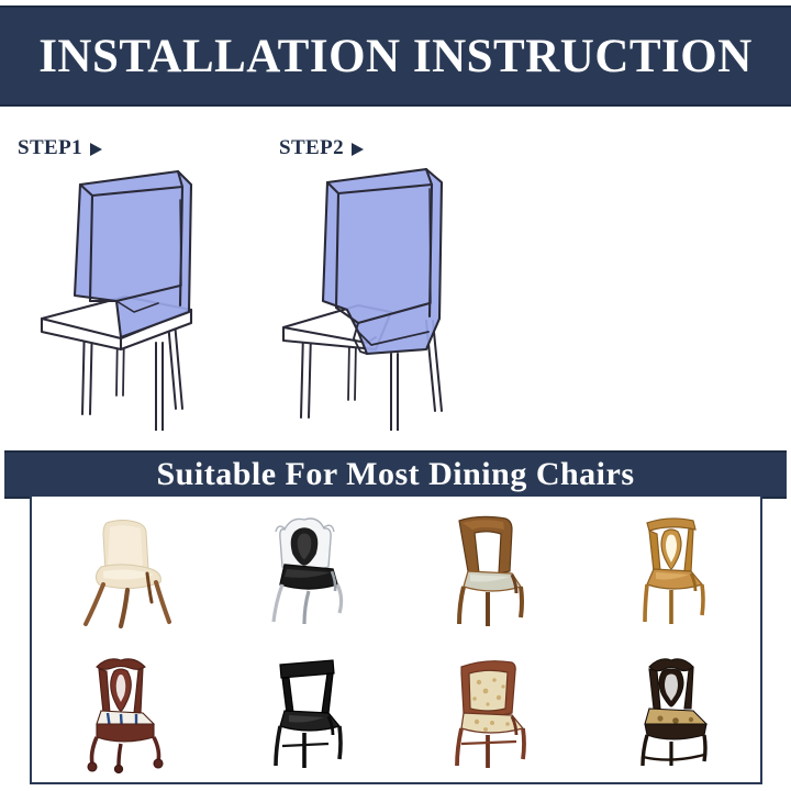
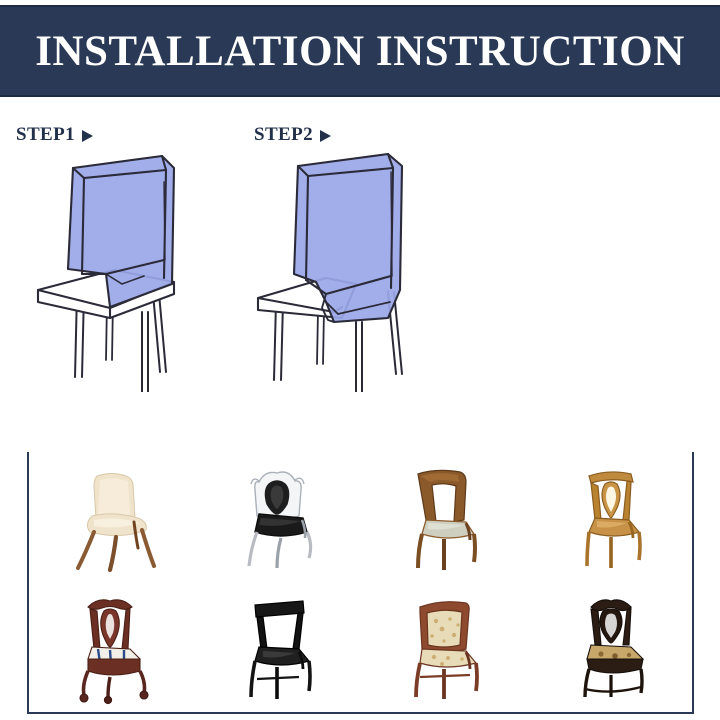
  INSTALLATION INSTRUCTION
  STEP1
  STEP2
- Suitable For Most Dining Chairs
